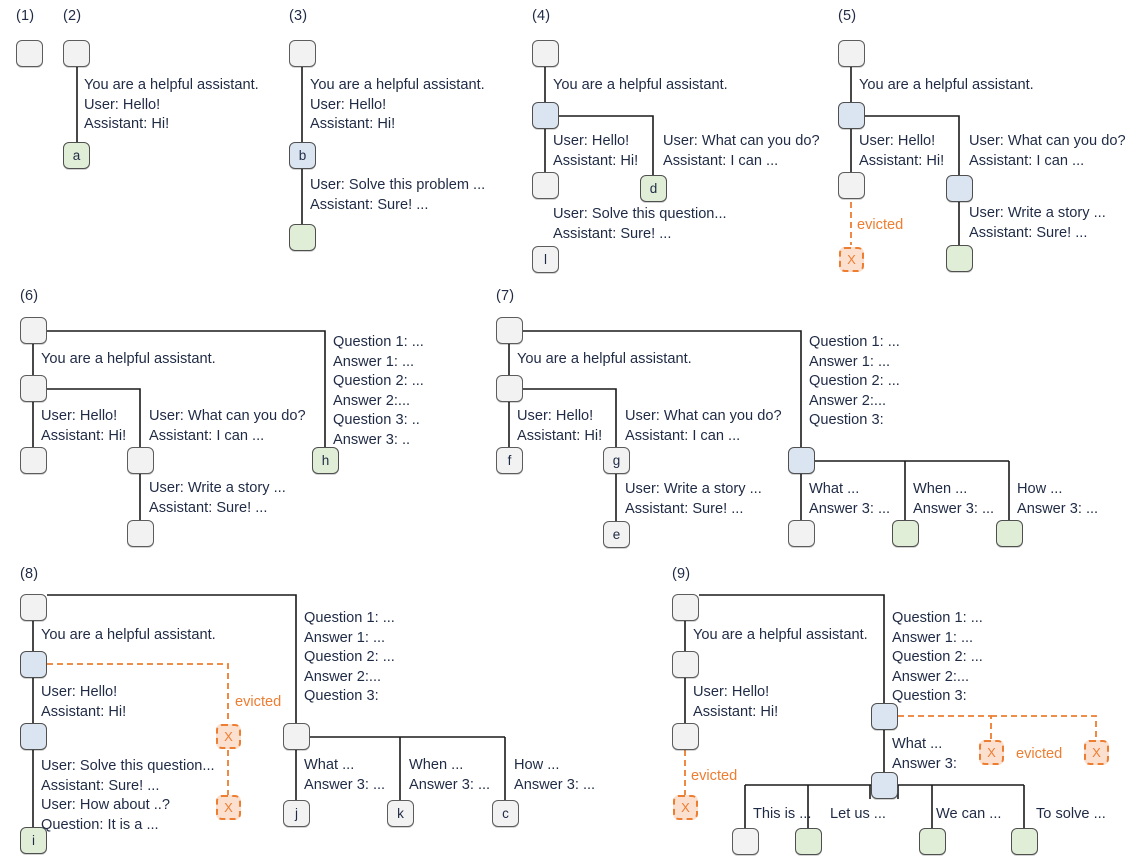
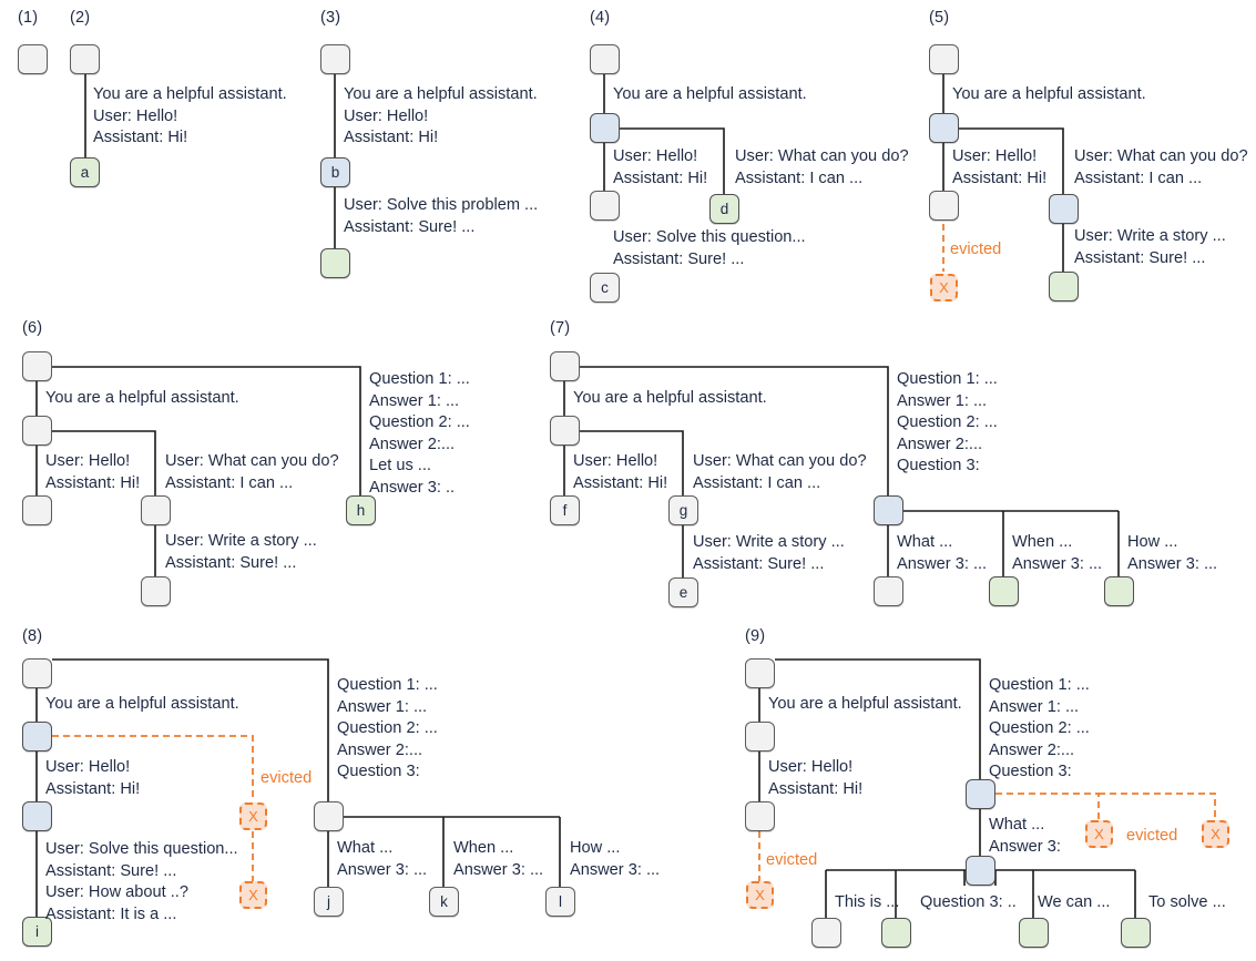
  (1)
  (2)
  a
  You are a helpful assistant.
  User: Hello!
  Assistant: Hi!
  (3)
  b
  You are a helpful assistant.
  User: Hello!
  Assistant: Hi!
  User: Solve this problem ...
  Assistant: Sure! ...
  (4)
- l
+ c
  d
  You are a helpful assistant.
  User: Hello!
  Assistant: Hi!
  User: What can you do?
  Assistant: I can ...
  User: Solve this question...
  Assistant: Sure! ...
  (5)
  X
  evicted
  You are a helpful assistant.
  User: Hello!
  Assistant: Hi!
  User: What can you do?
  Assistant: I can ...
  User: Write a story ...
  Assistant: Sure! ...
  (6)
  h
  You are a helpful assistant.
  User: Hello!
  Assistant: Hi!
  User: What can you do?
  Assistant: I can ...
  User: Write a story ...
  Assistant: Sure! ...
  Question 1: ...
  Answer 1: ...
  Question 2: ...
  Answer 2:...
- Question 3: ..
+ Let us ...
  Answer 3: ..
  (7)
  f
  g
  e
  You are a helpful assistant.
  User: Hello!
  Assistant: Hi!
  User: What can you do?
  Assistant: I can ...
  User: Write a story ...
  Assistant: Sure! ...
  Question 1: ...
  Answer 1: ...
  Question 2: ...
  Answer 2:...
  Question 3:
  What ...
  Answer 3: ...
  When ...
  Answer 3: ...
  How ...
  Answer 3: ...
  (8)
  i
  j
  k
- c
+ l
  X
  X
  evicted
  You are a helpful assistant.
  User: Hello!
  Assistant: Hi!
  User: Solve this question...
  Assistant: Sure! ...
  User: How about ..?
- Question: It is a ...
+ Assistant: It is a ...
  Question 1: ...
  Answer 1: ...
  Question 2: ...
  Answer 2:...
  Question 3:
  What ...
  Answer 3: ...
  When ...
  Answer 3: ...
  How ...
  Answer 3: ...
  (9)
  X
  X
  X
  evicted
  evicted
  You are a helpful assistant.
  User: Hello!
  Assistant: Hi!
  Question 1: ...
  Answer 1: ...
  Question 2: ...
  Answer 2:...
  Question 3:
  What ...
  Answer 3:
  This is ...
- Let us ...
+ Question 3: ..
  We can ...
  To solve ...
